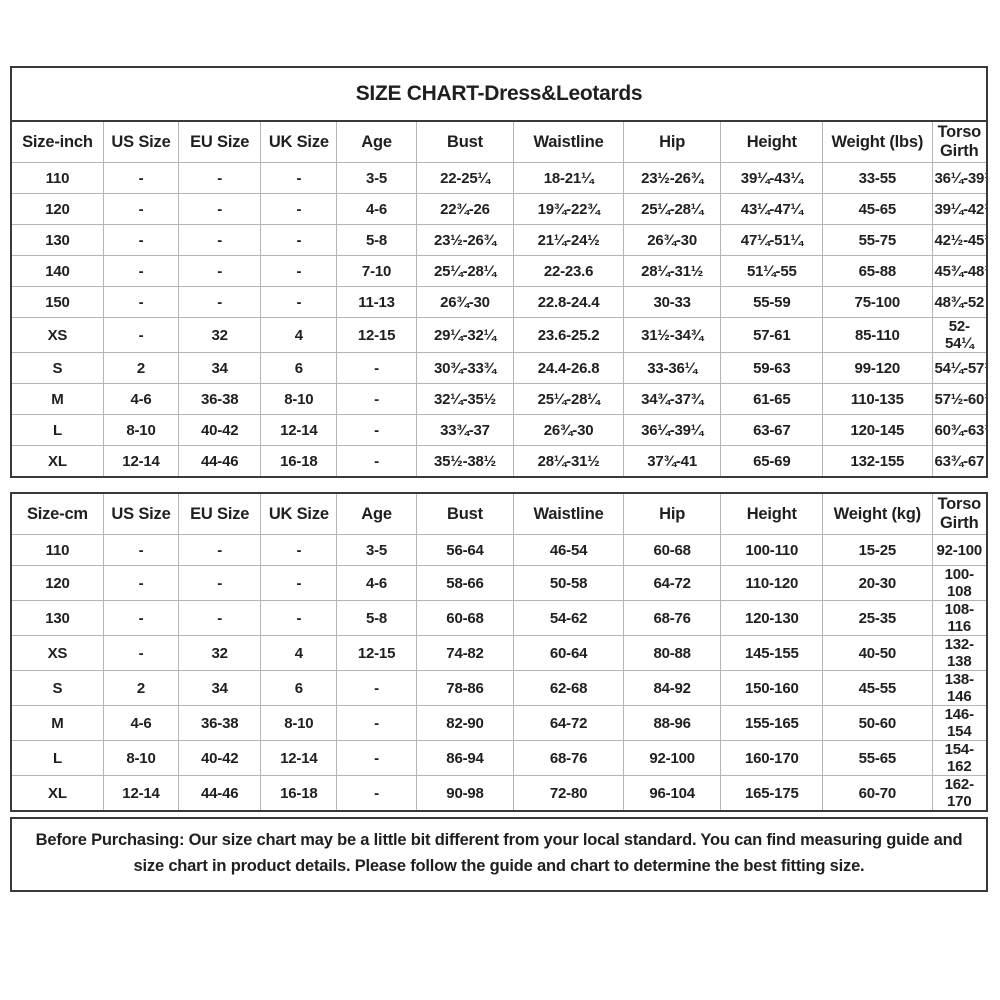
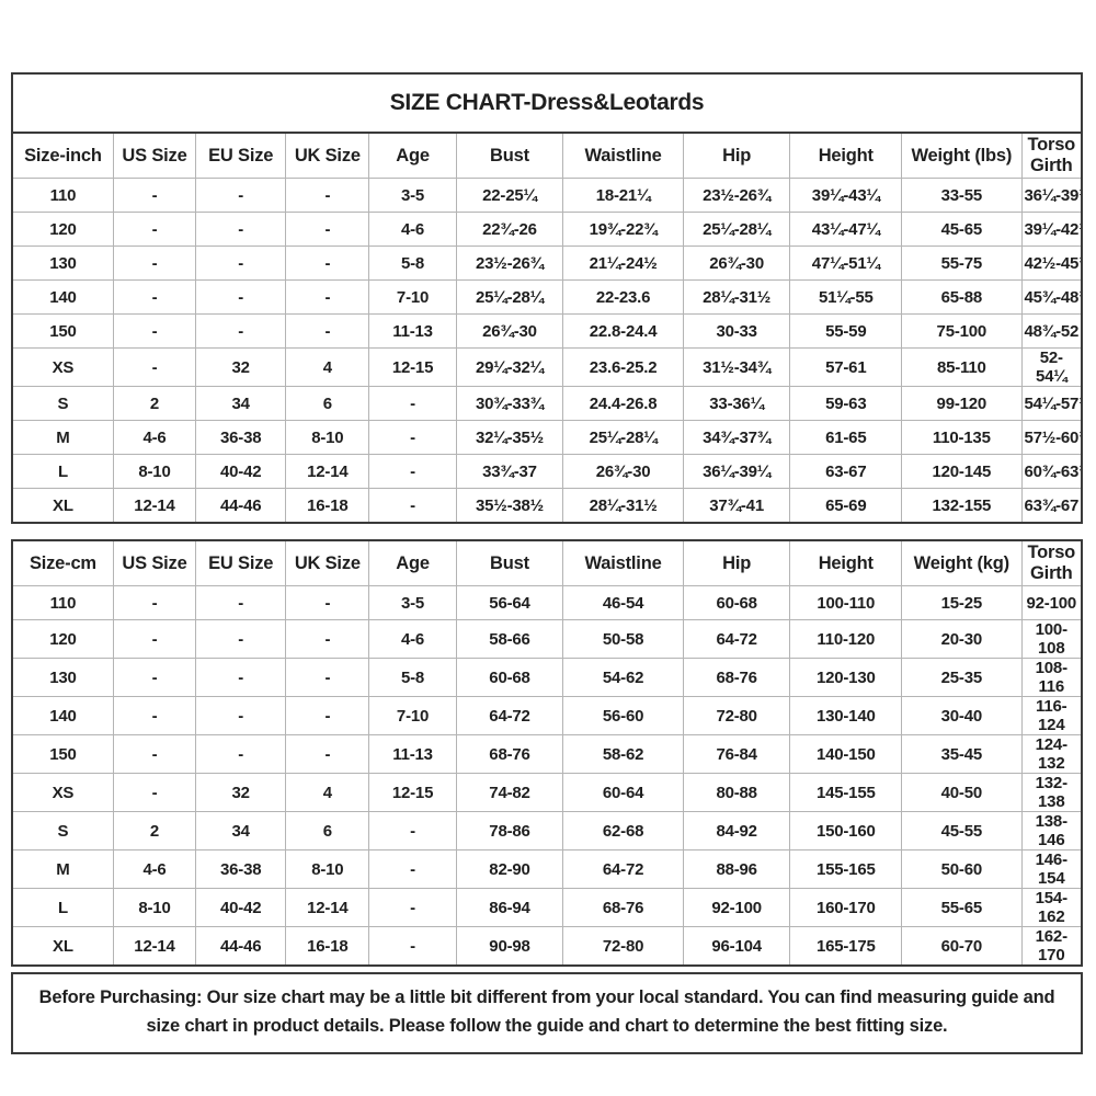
  SIZE CHART-Dress&Leotards
  Size-inch	US Size	EU Size	UK Size	Age	Bust	Waistline	Hip	Height	Weight (lbs)	Torso Girth
  110	-	-	-	3-5	22-25¼	18-21¼	23½-26¾	39¼-43¼	33-55	36¼-39
  120	-	-	-	4-6	22¾-26	19¾-22¾	25¼-28¼	43¼-47¼	45-65	39¼-42
  130	-	-	-	5-8	23½-26¾	21¼-24½	26¾-30	47¼-51¼	55-75	42½-45
  140	-	-	-	7-10	25¼-28¼	22-23.6	28¼-31½	51¼-55	65-88	45¾-48
  150	-	-	-	11-13	26¾-30	22.8-24.4	30-33	55-59	75-100	48¾-52
  XS	-	32	4	12-15	29¼-32¼	23.6-25.2	31½-34¾	57-61	85-110	52-54¼
  S	2	34	6	-	30¾-33¾	24.4-26.8	33-36¼	59-63	99-120	54¼-57
  M	4-6	36-38	8-10	-	32¼-35½	25¼-28¼	34¾-37¾	61-65	110-135	57½-60
  L	8-10	40-42	12-14	-	33¾-37	26¾-30	36¼-39¼	63-67	120-145	60¾-63
  XL	12-14	44-46	16-18	-	35½-38½	28¼-31½	37¾-41	65-69	132-155	63¾-67
  Size-cm	US Size	EU Size	UK Size	Age	Bust	Waistline	Hip	Height	Weight (kg)	Torso Girth
  110	-	-	-	3-5	56-64	46-54	60-68	100-110	15-25	92-100
  120	-	-	-	4-6	58-66	50-58	64-72	110-120	20-30	100-108
  130	-	-	-	5-8	60-68	54-62	68-76	120-130	25-35	108-116
+ 140	-	-	-	7-10	64-72	56-60	72-80	130-140	30-40	116-124
+ 150	-	-	-	11-13	68-76	58-62	76-84	140-150	35-45	124-132
  XS	-	32	4	12-15	74-82	60-64	80-88	145-155	40-50	132-138
  S	2	34	6	-	78-86	62-68	84-92	150-160	45-55	138-146
  M	4-6	36-38	8-10	-	82-90	64-72	88-96	155-165	50-60	146-154
  L	8-10	40-42	12-14	-	86-94	68-76	92-100	160-170	55-65	154-162
  XL	12-14	44-46	16-18	-	90-98	72-80	96-104	165-175	60-70	162-170
  Before Purchasing: Our size chart may be a little bit different from your local standard. You can find measuring guide and size chart in product details. Please follow the guide and chart to determine the best fitting size.
